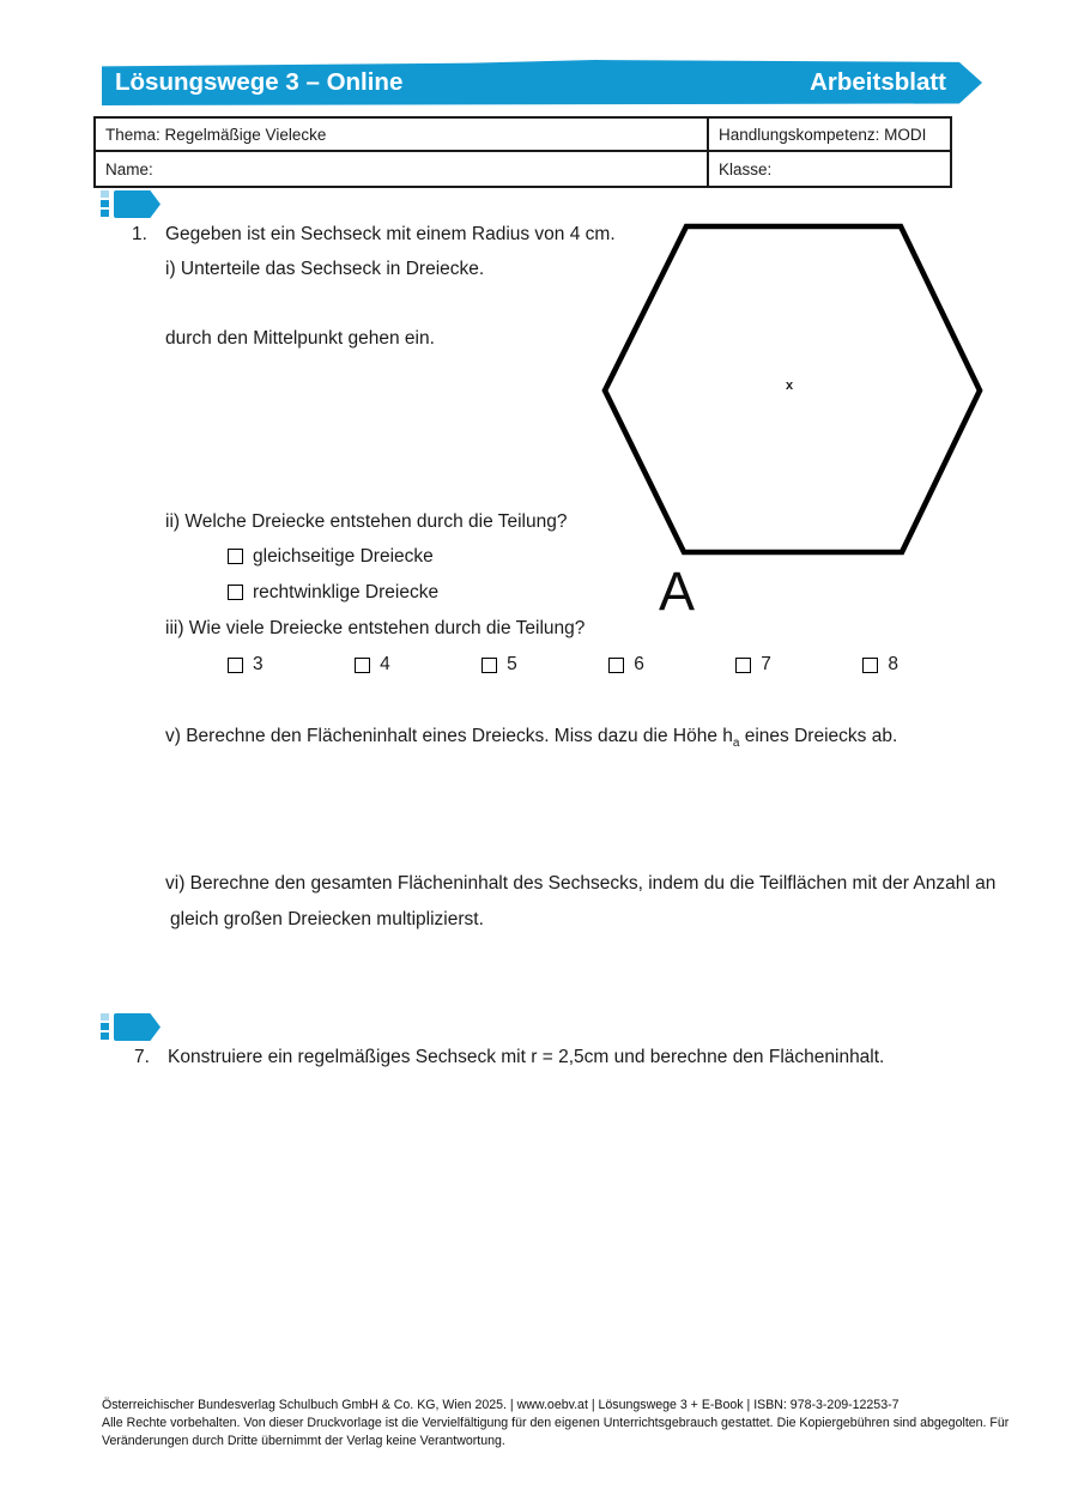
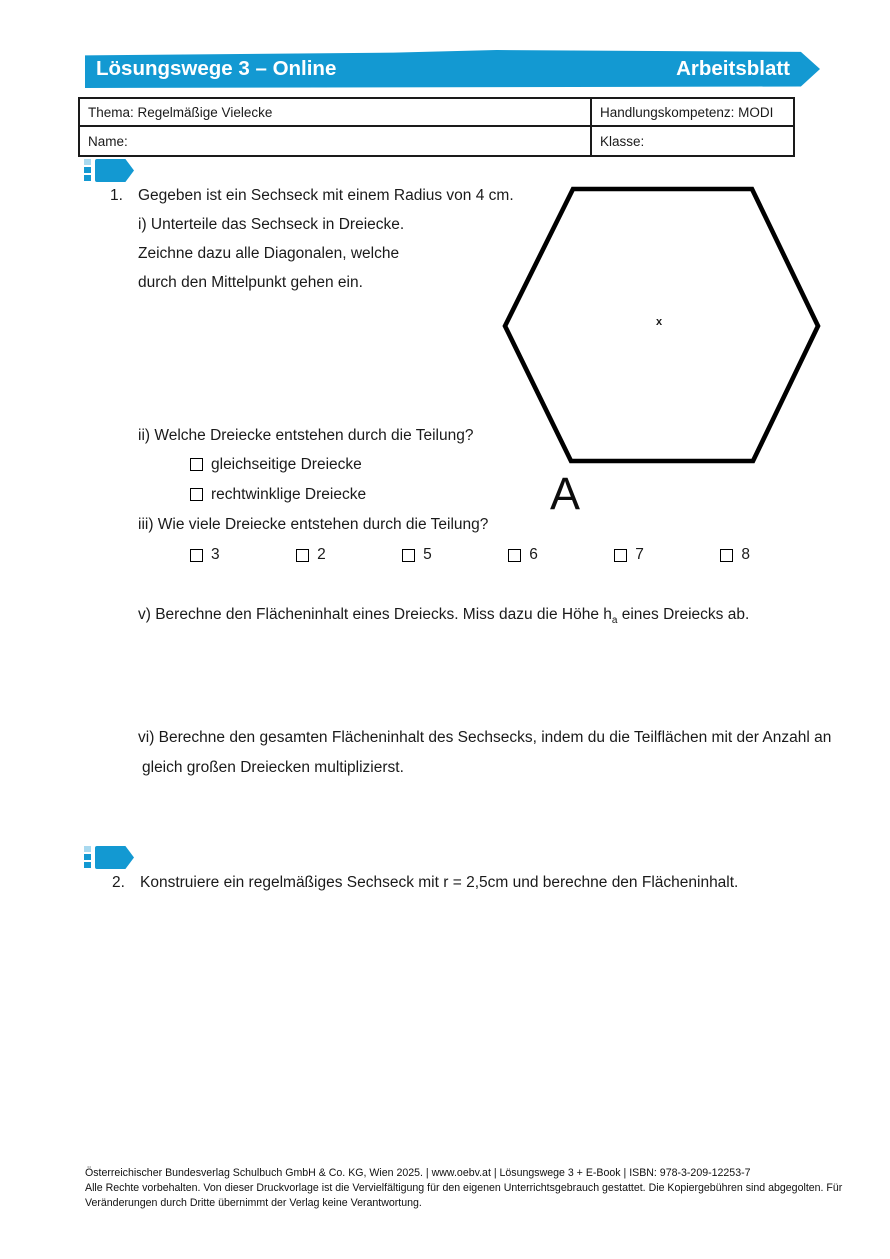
  Lösungswege 3 – Online
  Arbeitsblatt
  Thema: Regelmäßige Vielecke
  Handlungskompetenz: MODI
  Name:
  Klasse:
  1.
  Gegeben ist ein Sechseck mit einem Radius von 4 cm.
  i) Unterteile das Sechseck in Dreiecke.
+ Zeichne dazu alle Diagonalen, welche
  durch den Mittelpunkt gehen ein.
  x
  A
  ii) Welche Dreiecke entstehen durch die Teilung?
  gleichseitige Dreiecke
  rechtwinklige Dreiecke
  iii) Wie viele Dreiecke entstehen durch die Teilung?
  3
- 4
+ 2
  5
  6
  7
  8
  v) Berechne den Flächeninhalt eines Dreiecks. Miss dazu die Höhe ha eines Dreiecks ab.
  vi) Berechne den gesamten Flächeninhalt des Sechsecks, indem du die Teilflächen mit der Anzahl an
  gleich großen Dreiecken multiplizierst.
- 7.
+ 2.
  Konstruiere ein regelmäßiges Sechseck mit r = 2,5cm und berechne den Flächeninhalt.
  Österreichischer Bundesverlag Schulbuch GmbH & Co. KG, Wien 2025. | www.oebv.at | Lösungswege 3 + E-Book | ISBN: 978-3-209-12253-7
  Alle Rechte vorbehalten. Von dieser Druckvorlage ist die Vervielfältigung für den eigenen Unterrichtsgebrauch gestattet. Die Kopiergebühren sind abgegolten. Für
  Veränderungen durch Dritte übernimmt der Verlag keine Verantwortung.
